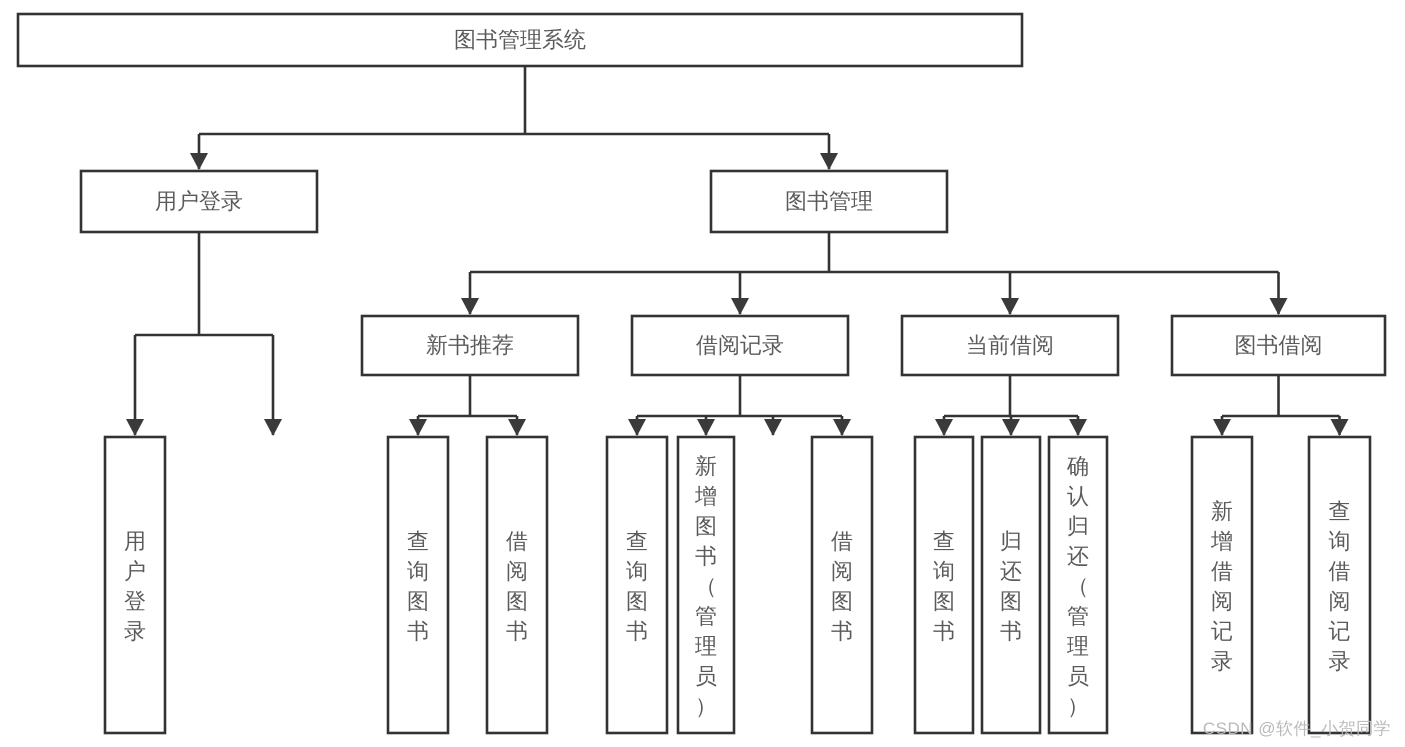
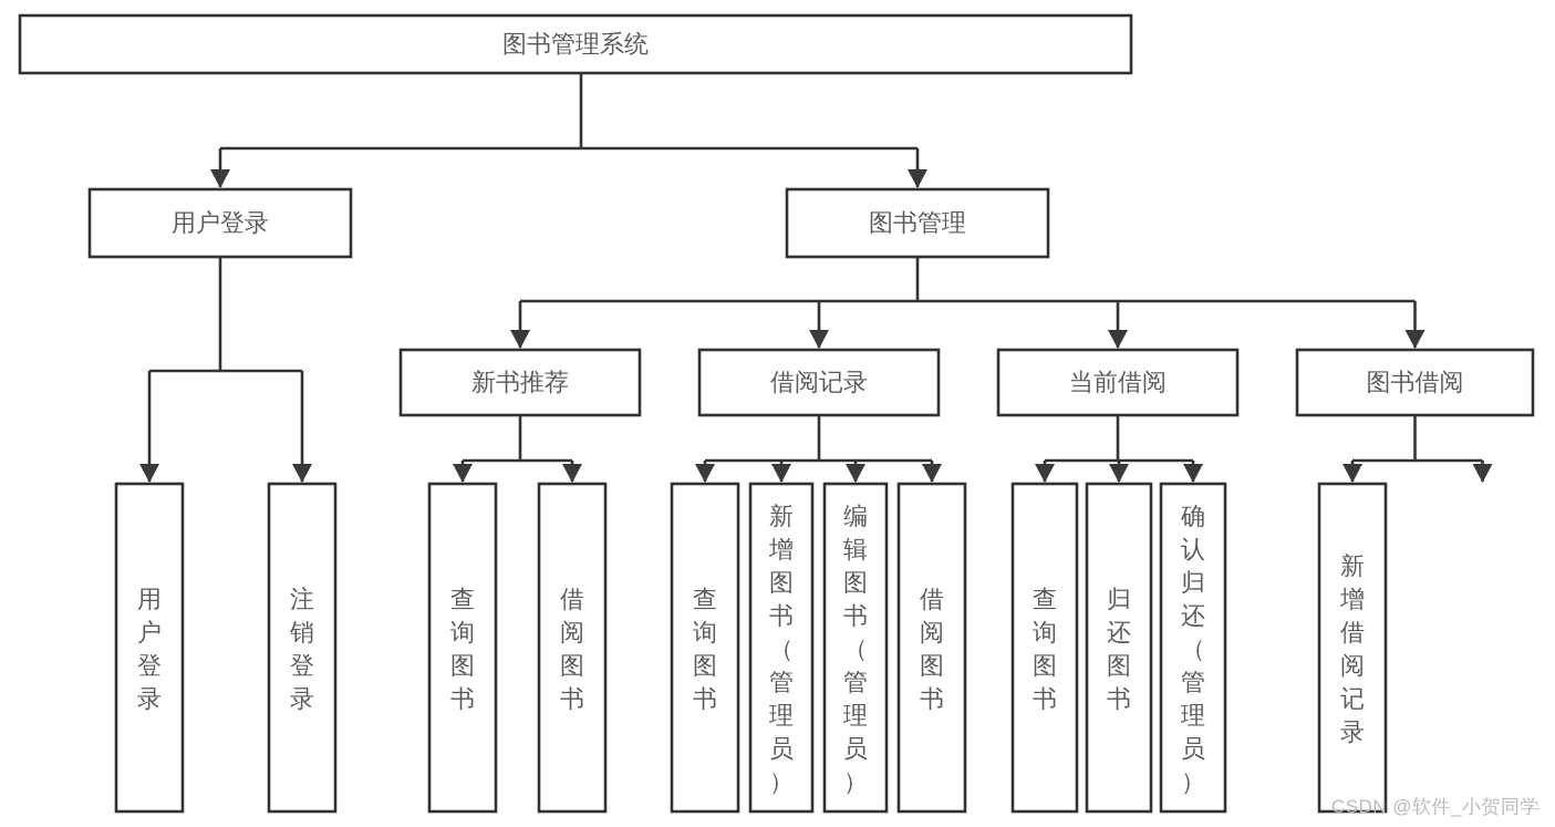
  图书管理系统
  用户登录
  图书管理
  新书推荐
  借阅记录
  当前借阅
  图书借阅
  用户登录
+ 注销登录
  查询图书
  借阅图书
  查询图书
  新增图书（管理员）
+ 编辑图书（管理员）
  借阅图书
  查询图书
  归还图书
  确认归还（管理员）
  新增借阅记录
- 查询借阅记录
  CSDN @软件_小贺同学
